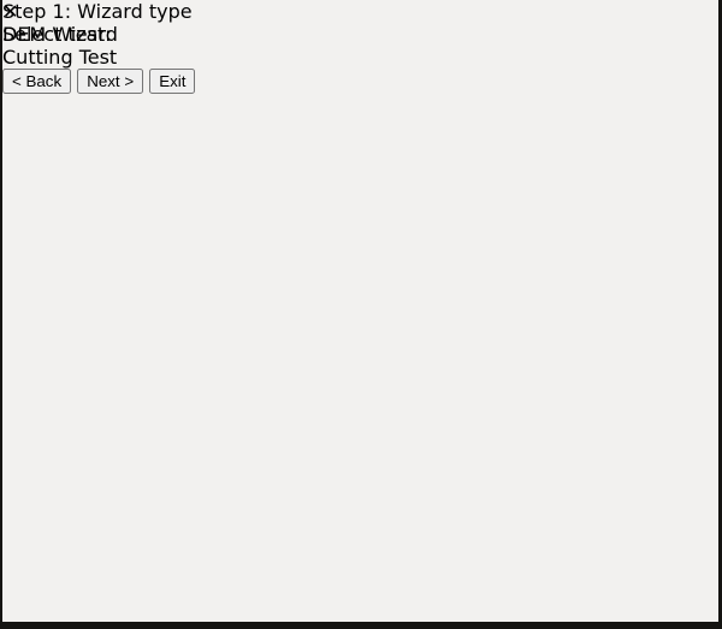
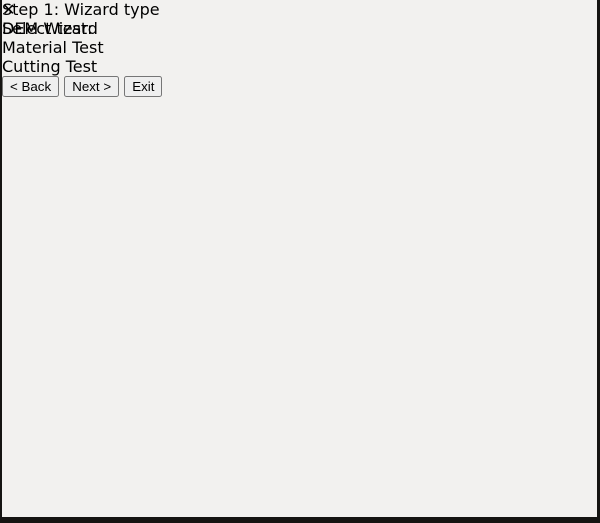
  ✕
  DEM Wizard
  Step 1: Wizard type
  Select test:
+ Material Test
  Cutting Test
  < Back Next > Exit
